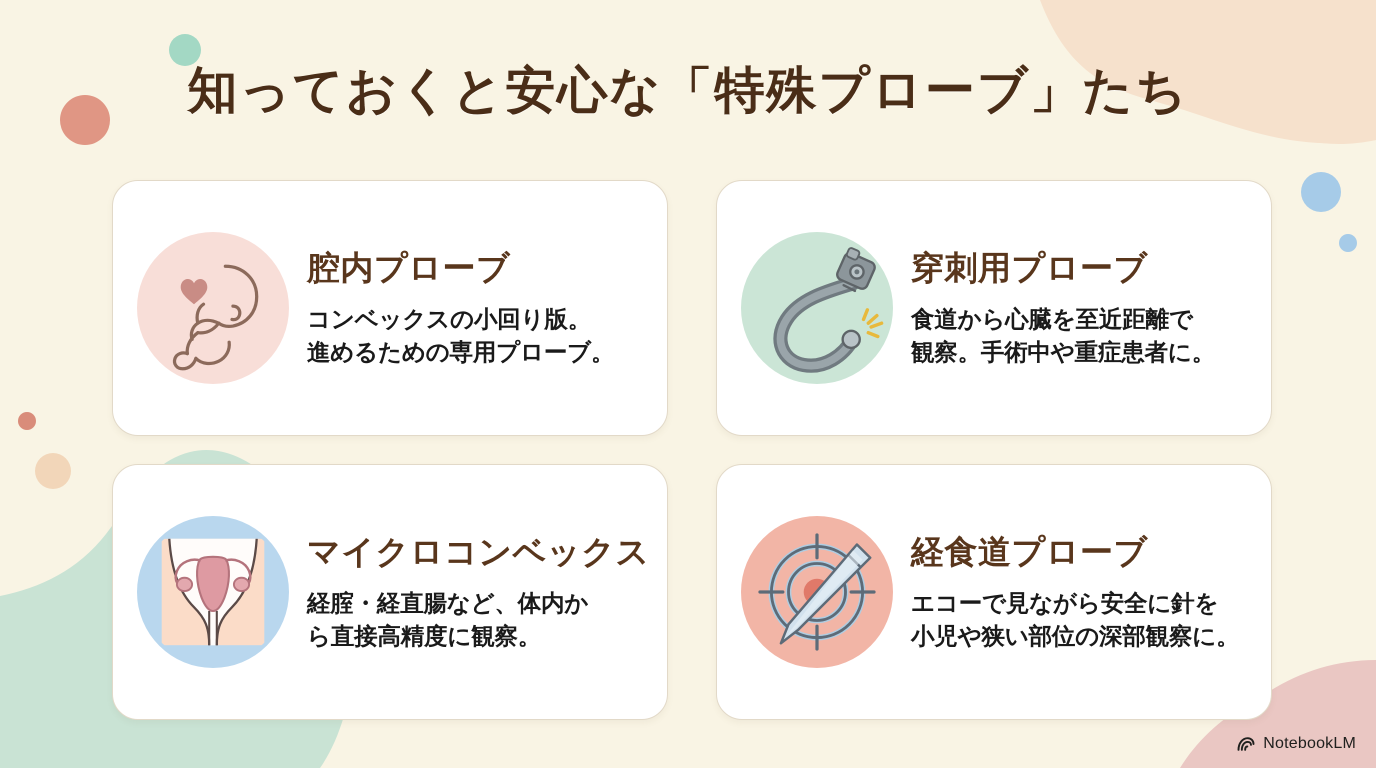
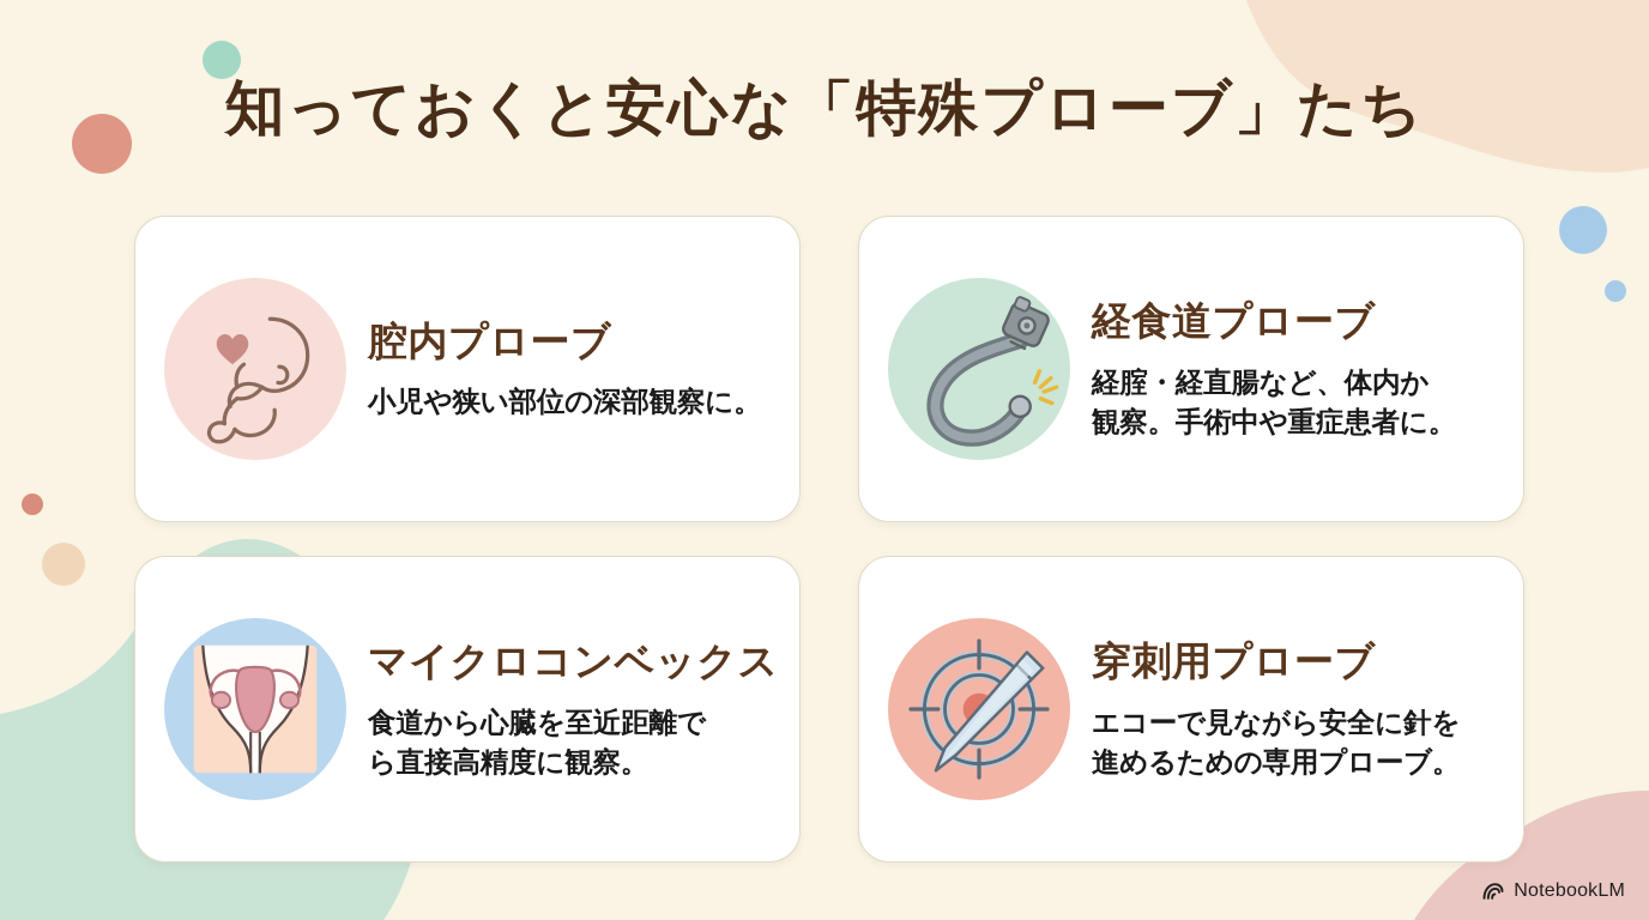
  知っておくと安心な「特殊プローブ」たち
  腔内プローブ
- コンベックスの小回り版。
- 進めるための専用プローブ。
+ 小児や狭い部位の深部観察に。
- 穿刺用プローブ
+ 経食道プローブ
- 食道から心臓を至近距離で
+ 経腟・経直腸など、体内か
  観察。手術中や重症患者に。
  マイクロコンベックス
- 経腟・経直腸など、体内か
+ 食道から心臓を至近距離で
  ら直接高精度に観察。
- 経食道プローブ
+ 穿刺用プローブ
  エコーで見ながら安全に針を
- 小児や狭い部位の深部観察に。
+ 進めるための専用プローブ。
  NotebookLM
